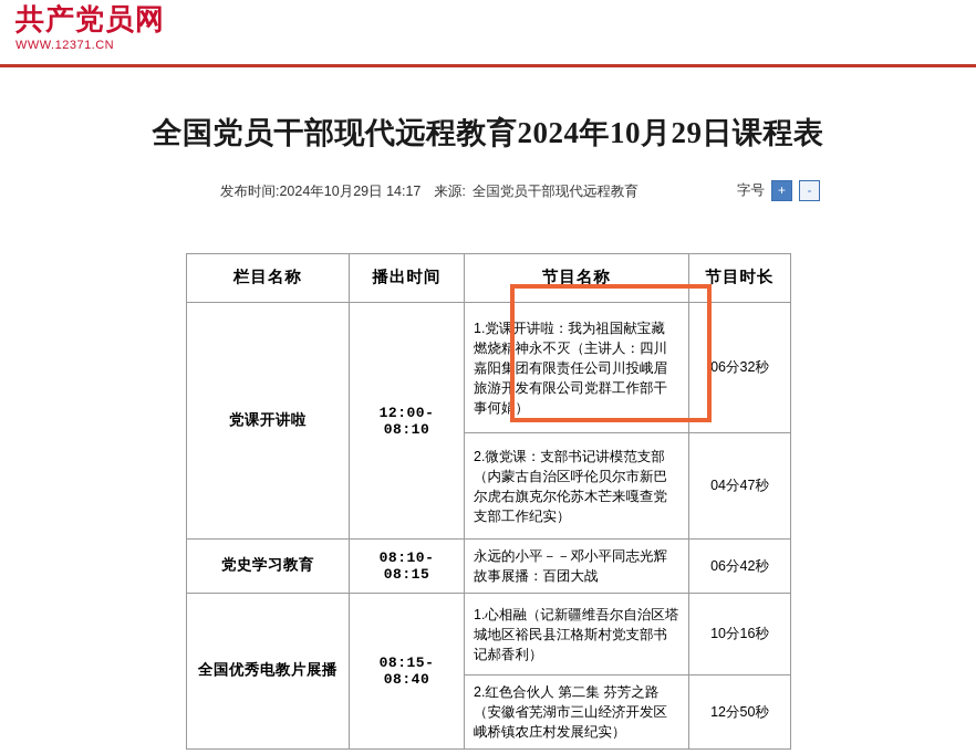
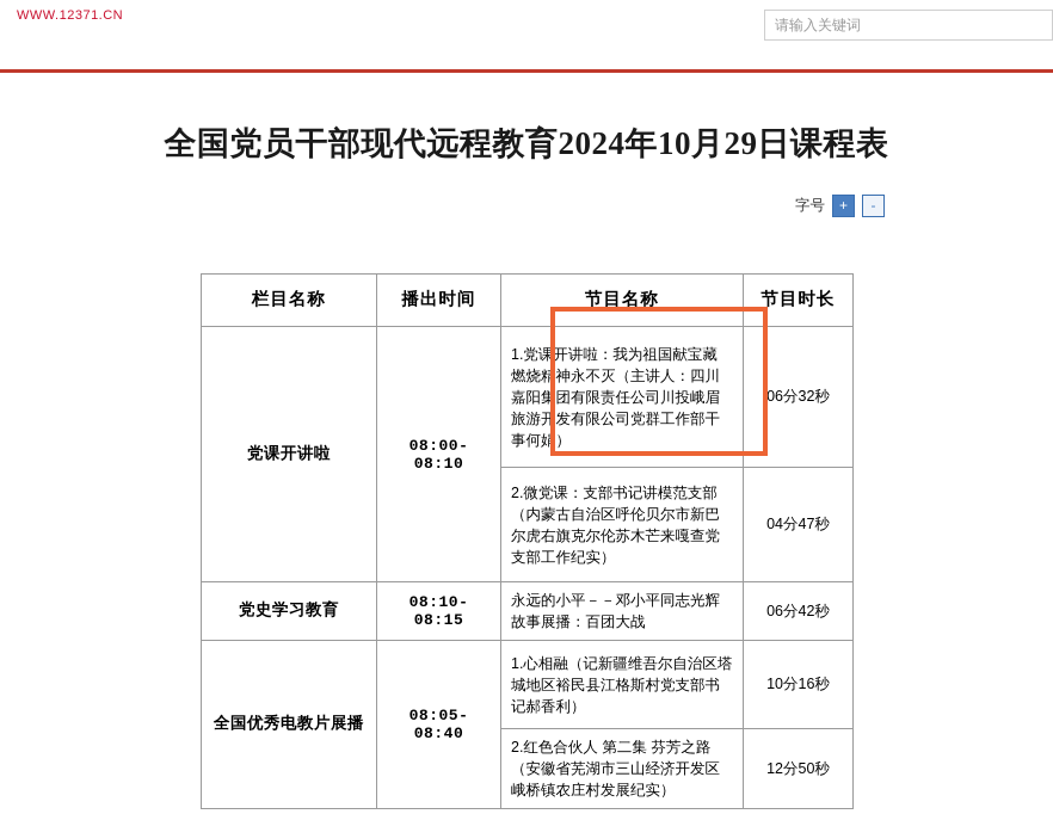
- 共产党员网
  WWW.12371.CN
+ 请输入关键词
  全国党员干部现代远程教育2024年10月29日课程表
- 发布时间:2024年10月29日 14:17 来源: 全国党员干部现代远程教育
  字号
  +
  -
  栏目名称	播出时间	节目名称	节目时长
- 党课开讲啦	12:00-08:10	1.党课开讲啦：我为祖国献宝藏 燃烧精神永不灭（主讲人：四川嘉阳集团有限责任公司川投峨眉旅游开发有限公司党群工作部干事何娟）	06分32秒
+ 党课开讲啦	08:00-08:10	1.党课开讲啦：我为祖国献宝藏 燃烧精神永不灭（主讲人：四川嘉阳集团有限责任公司川投峨眉旅游开发有限公司党群工作部干事何娟）	06分32秒
  2.微党课：支部书记讲模范支部（内蒙古自治区呼伦贝尔市新巴尔虎右旗克尔伦苏木芒来嘎查党支部工作纪实）	04分47秒
  党史学习教育	08:10-08:15	永远的小平－－邓小平同志光辉故事展播：百团大战	06分42秒
- 全国优秀电教片展播	08:15-08:40	1.心相融（记新疆维吾尔自治区塔城地区裕民县江格斯村党支部书记郝香利）	10分16秒
+ 全国优秀电教片展播	08:05-08:40	1.心相融（记新疆维吾尔自治区塔城地区裕民县江格斯村党支部书记郝香利）	10分16秒
  2.红色合伙人 第二集 芬芳之路（安徽省芜湖市三山经济开发区峨桥镇农庄村发展纪实）	12分50秒
